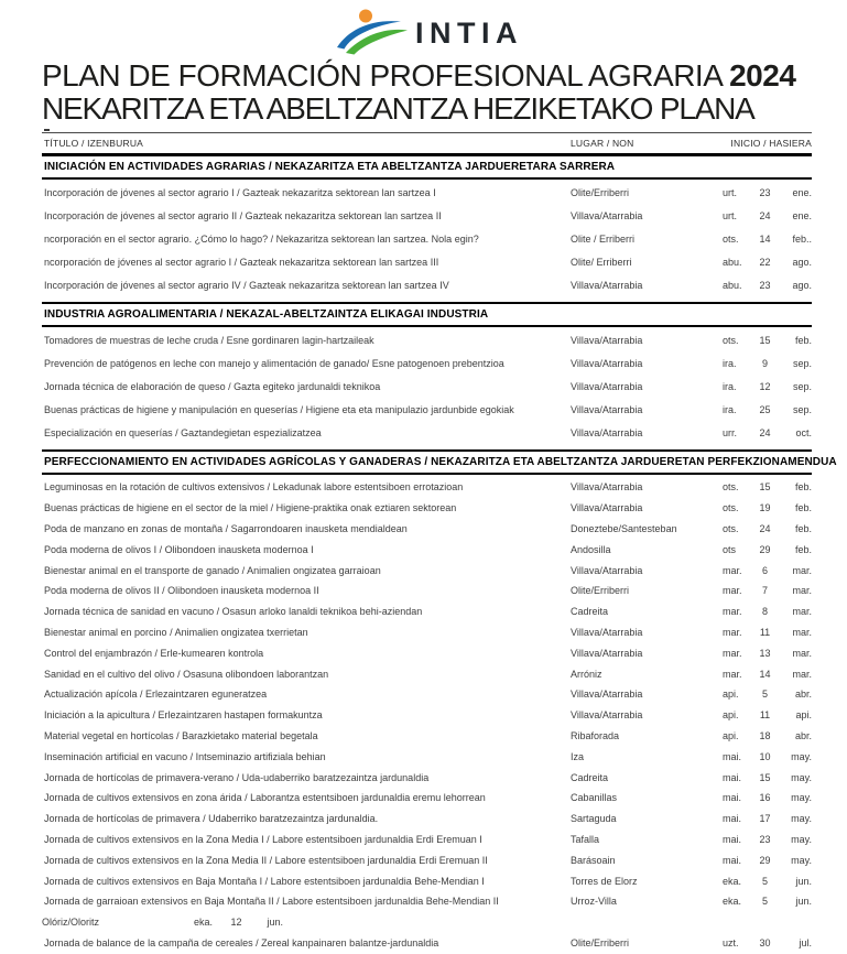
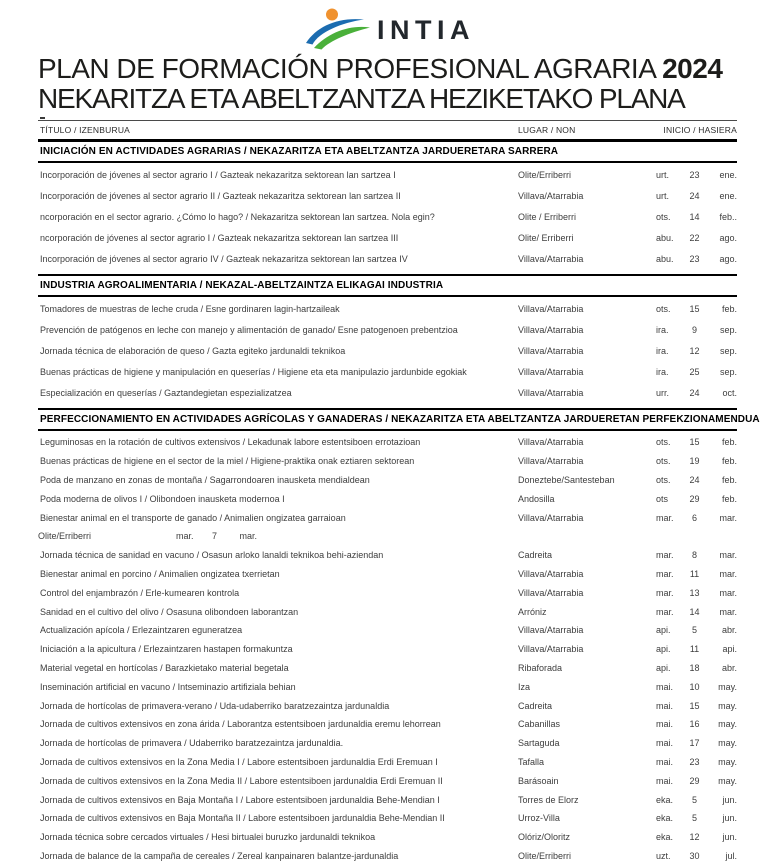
  INTIA
  PLAN DE FORMACIÓN PROFESIONAL AGRARIA 2024
  NEKARITZA ETA ABELTZANTZA HEZIKETAKO PLANA
  TÍTULO / IZENBURUA
  LUGAR / NON
  INICIO / HASIERA
  INICIACIÓN EN ACTIVIDADES AGRARIAS / NEKAZARITZA ETA ABELTZANTZA JARDUERETARA SARRERA
  Incorporación de jóvenes al sector agrario I / Gazteak nekazaritza sektorean lan sartzea I
  Olite/Erriberri
  urt.
  23
  ene.
  Incorporación de jóvenes al sector agrario II / Gazteak nekazaritza sektorean lan sartzea II
  Villava/Atarrabia
  urt.
  24
  ene.
  ncorporación en el sector agrario. ¿Cómo lo hago? / Nekazaritza sektorean lan sartzea. Nola egin?
  Olite / Erriberri
  ots.
  14
  feb..
  ncorporación de jóvenes al sector agrario I / Gazteak nekazaritza sektorean lan sartzea III
  Olite/ Erriberri
  abu.
  22
  ago.
  Incorporación de jóvenes al sector agrario IV / Gazteak nekazaritza sektorean lan sartzea IV
  Villava/Atarrabia
  abu.
  23
  ago.
  INDUSTRIA AGROALIMENTARIA / NEKAZAL-ABELTZAINTZA ELIKAGAI INDUSTRIA
  Tomadores de muestras de leche cruda / Esne gordinaren lagin-hartzaileak
  Villava/Atarrabia
  ots.
  15
  feb.
  Prevención de patógenos en leche con manejo y alimentación de ganado/ Esne patogenoen prebentzioa
  Villava/Atarrabia
  ira.
  9
  sep.
  Jornada técnica de elaboración de queso / Gazta egiteko jardunaldi teknikoa
  Villava/Atarrabia
  ira.
  12
  sep.
  Buenas prácticas de higiene y manipulación en queserías / Higiene eta eta manipulazio jardunbide egokiak
  Villava/Atarrabia
  ira.
  25
  sep.
  Especialización en queserías / Gaztandegietan espezializatzea
  Villava/Atarrabia
  urr.
  24
  oct.
  PERFECCIONAMIENTO EN ACTIVIDADES AGRÍCOLAS Y GANADERAS / NEKAZARITZA ETA ABELTZANTZA JARDUERETAN PERFEKZIONAMENDUA
  Leguminosas en la rotación de cultivos extensivos / Lekadunak labore estentsiboen errotazioan
  Villava/Atarrabia
  ots.
  15
  feb.
  Buenas prácticas de higiene en el sector de la miel / Higiene-praktika onak eztiaren sektorean
  Villava/Atarrabia
  ots.
  19
  feb.
  Poda de manzano en zonas de montaña / Sagarrondoaren inausketa mendialdean
  Doneztebe/Santesteban
  ots.
  24
  feb.
  Poda moderna de olivos I / Olibondoen inausketa modernoa I
  Andosilla
  ots
  29
  feb.
  Bienestar animal en el transporte de ganado / Animalien ongizatea garraioan
  Villava/Atarrabia
  mar.
  6
  mar.
- Poda moderna de olivos II / Olibondoen inausketa modernoa II
  Olite/Erriberri
  mar.
  7
  mar.
  Jornada técnica de sanidad en vacuno / Osasun arloko lanaldi teknikoa behi-aziendan
  Cadreita
  mar.
  8
  mar.
  Bienestar animal en porcino / Animalien ongizatea txerrietan
  Villava/Atarrabia
  mar.
  11
  mar.
  Control del enjambrazón / Erle-kumearen kontrola
  Villava/Atarrabia
  mar.
  13
  mar.
  Sanidad en el cultivo del olivo / Osasuna olibondoen laborantzan
  Arróniz
  mar.
  14
  mar.
  Actualización apícola / Erlezaintzaren eguneratzea
  Villava/Atarrabia
  api.
  5
  abr.
  Iniciación a la apicultura / Erlezaintzaren hastapen formakuntza
  Villava/Atarrabia
  api.
  11
  api.
  Material vegetal en hortícolas / Barazkietako material begetala
  Ribaforada
  api.
  18
  abr.
  Inseminación artificial en vacuno / Intseminazio artifiziala behian
  Iza
  mai.
  10
  may.
  Jornada de hortícolas de primavera-verano / Uda-udaberriko baratzezaintza jardunaldia
  Cadreita
  mai.
  15
  may.
  Jornada de cultivos extensivos en zona árida / Laborantza estentsiboen jardunaldia eremu lehorrean
  Cabanillas
  mai.
  16
  may.
  Jornada de hortícolas de primavera / Udaberriko baratzezaintza jardunaldia.
  Sartaguda
  mai.
  17
  may.
  Jornada de cultivos extensivos en la Zona Media I / Labore estentsiboen jardunaldia Erdi Eremuan I
  Tafalla
  mai.
  23
  may.
  Jornada de cultivos extensivos en la Zona Media II / Labore estentsiboen jardunaldia Erdi Eremuan II
  Barásoain
  mai.
  29
  may.
  Jornada de cultivos extensivos en Baja Montaña I / Labore estentsiboen jardunaldia Behe-Mendian I
  Torres de Elorz
  eka.
  5
  jun.
- Jornada de garraioan extensivos en Baja Montaña II / Labore estentsiboen jardunaldia Behe-Mendian II
+ Jornada de cultivos extensivos en Baja Montaña II / Labore estentsiboen jardunaldia Behe-Mendian II
  Urroz-Villa
  eka.
  5
  jun.
+ Jornada técnica sobre cercados virtuales / Hesi birtualei buruzko jardunaldi teknikoa
  Olóriz/Oloritz
  eka.
  12
  jun.
  Jornada de balance de la campaña de cereales / Zereal kanpainaren balantze-jardunaldia
  Olite/Erriberri
  uzt.
  30
  jul.
